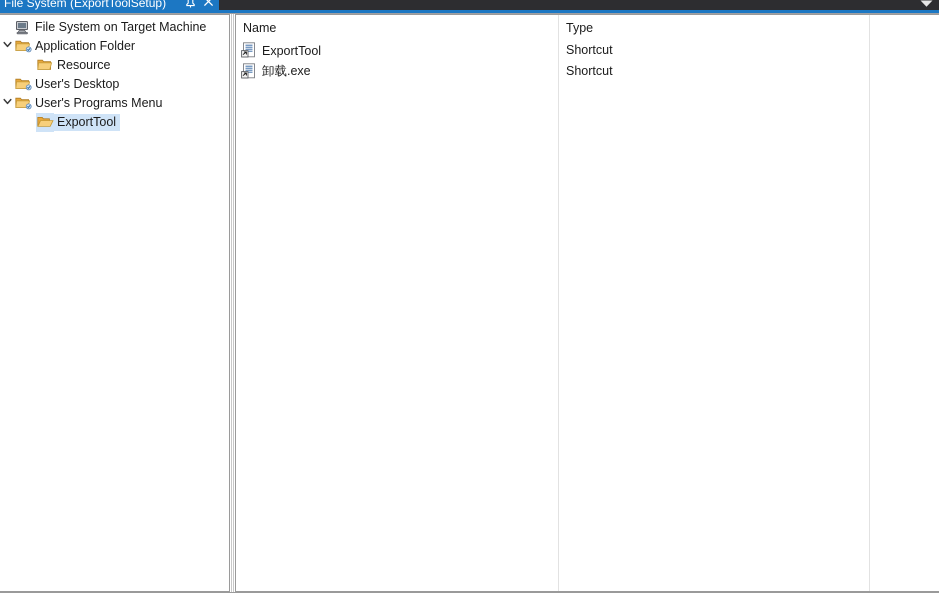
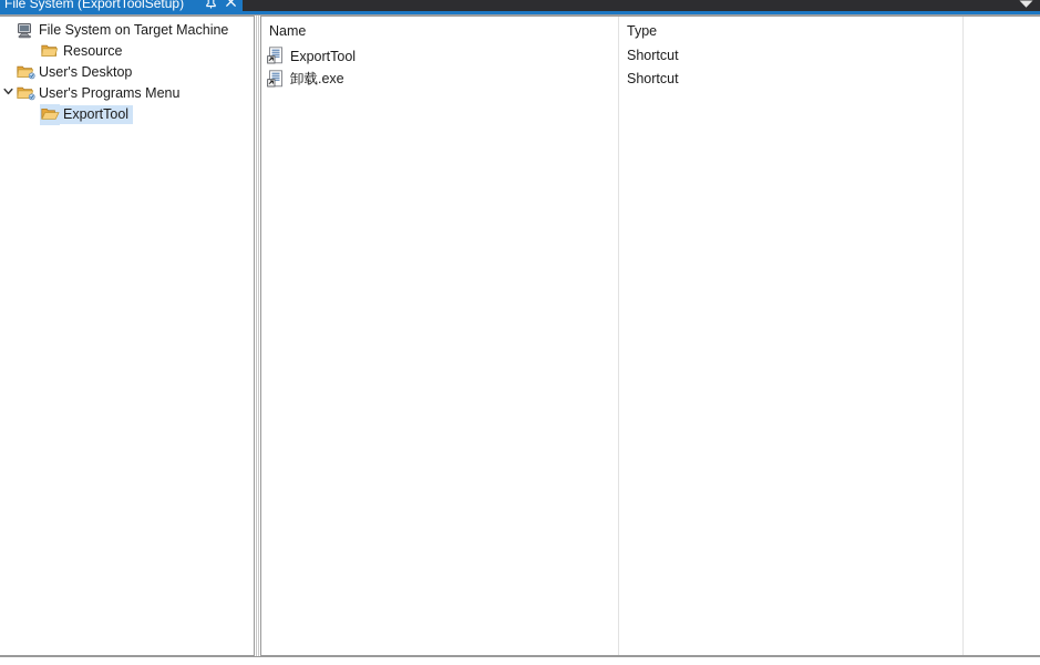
  File System (ExportToolSetup)
  File System on Target Machine
- Application Folder
  Resource
  User's Desktop
  User's Programs Menu
  ExportTool
  Name
  Type
  ExportTool
  Shortcut
  卸载.exe
  Shortcut
